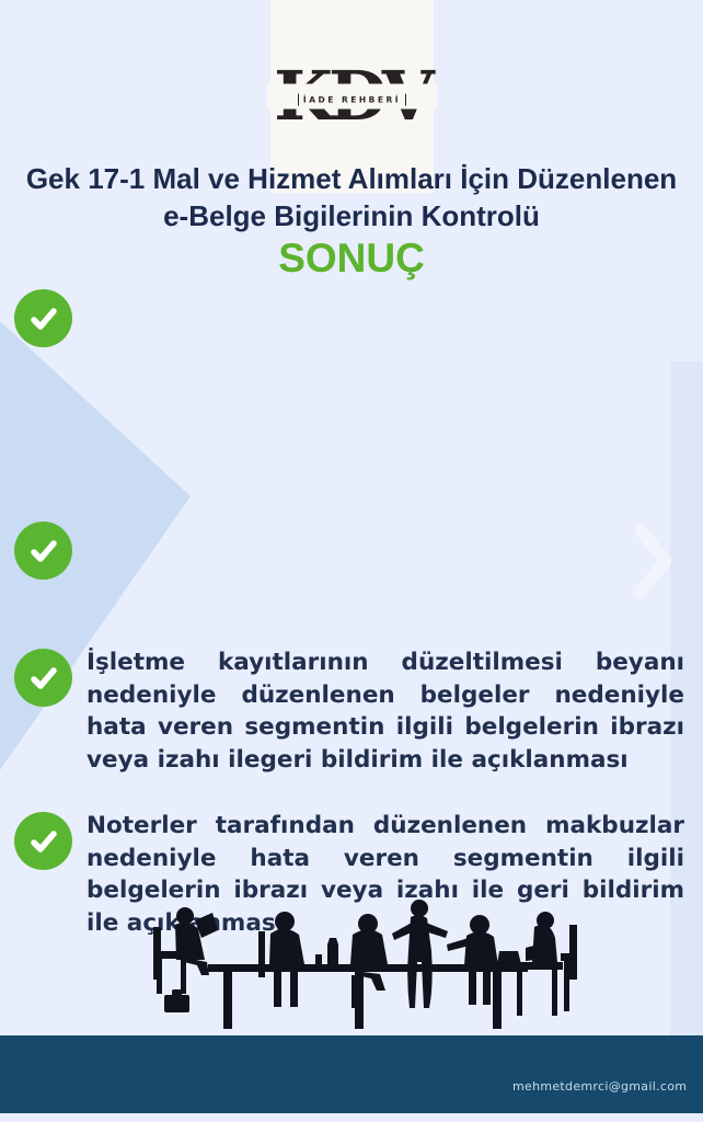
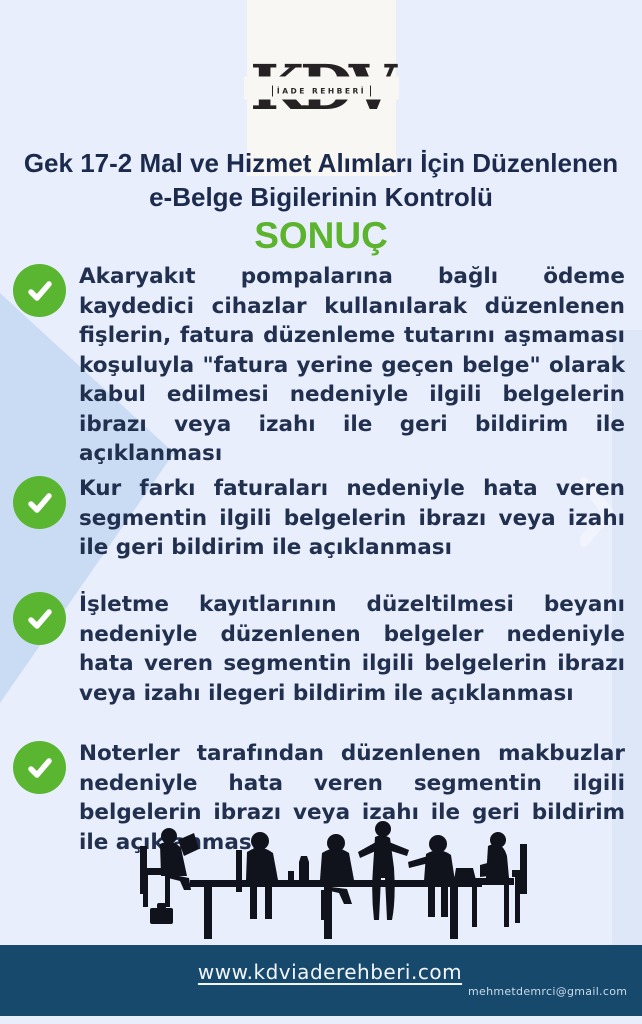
  İADE REHBERİ
- Gek 17-1 Mal ve Hizmet Alımları İçin Düzenlenen e-Belge Bigilerinin Kontrolü
+ Gek 17-2 Mal ve Hizmet Alımları İçin Düzenlenen e-Belge Bigilerinin Kontrolü
  SONUÇ
+ Akaryakıt pompalarına bağlı ödeme kaydedici cihazlar kullanılarak düzenlenen fişlerin, fatura düzenleme tutarını aşmaması koşuluyla "fatura yerine geçen belge" olarak kabul edilmesi nedeniyle ilgili belgelerin ibrazı veya izahı ile geri bildirim ile açıklanması
+ Kur farkı faturaları nedeniyle hata veren segmentin ilgili belgelerin ibrazı veya izahı ile geri bildirim ile açıklanması
  İşletme kayıtlarının düzeltilmesi beyanı nedeniyle düzenlenen belgeler nedeniyle hata veren segmentin ilgili belgelerin ibrazı veya izahı ilegeri bildirim ile açıklanması
  Noterler tarafından düzenlenen makbuzlar nedeniyle hata veren segmentin ilgili belgelerin ibrazı veya izahı ile geri bildirim ile açıkmas
+ www.kdviaderehberi.com
  mehmetdemrci@gmail.com
